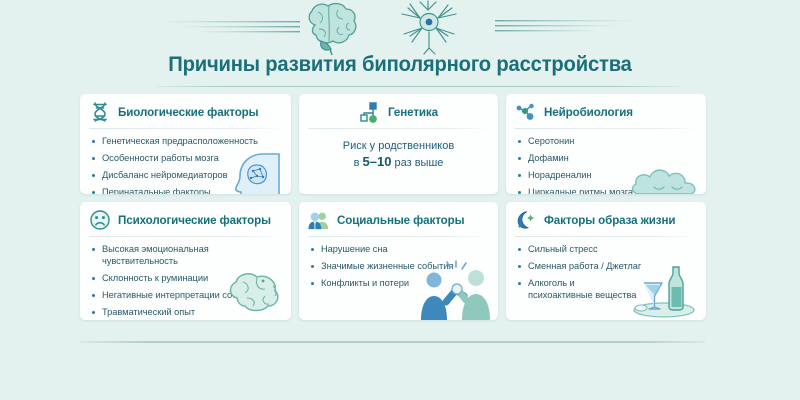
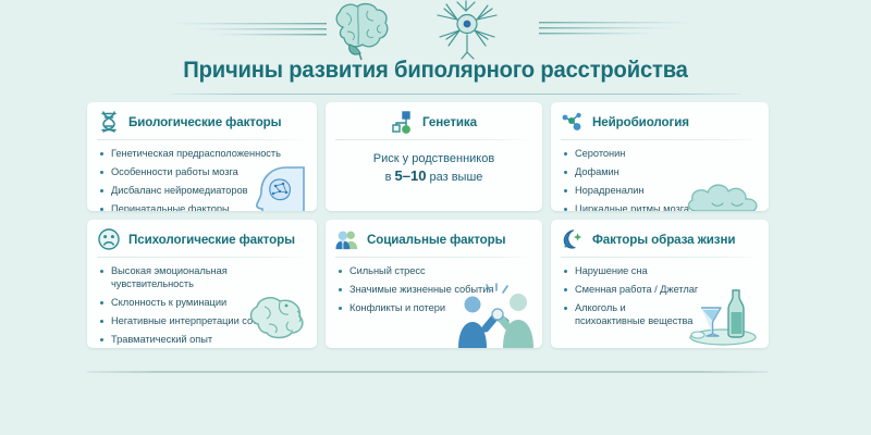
  Причины развития биполярного расстройства
  Биологические факторы
  Генетическая предрасположенность
  Особенности работы мозга
  Дисбаланс нейромедиаторов
  Перинатальные факторы
  Генетика
  Риск у родственников
  в 5–10 раз выше
  Нейробиология
  Серотонин
  Дофамин
  Норадреналин
  Циркадные ритмы мозга
  Психологические факторы
  Высокая эмоциональная чувствительность
  Склонность к руминации
  Негативные интерпретации со
  Травматический опыт
  Социальные факторы
- Нарушение сна
+ Сильный стресс
  Значимые жизненные события
  Конфликты и потери
  Факторы образа жизни
- Сильный стресс
+ Нарушение сна
  Сменная работа / Джетлаг
  Алкоголь и психоактивные вещества
